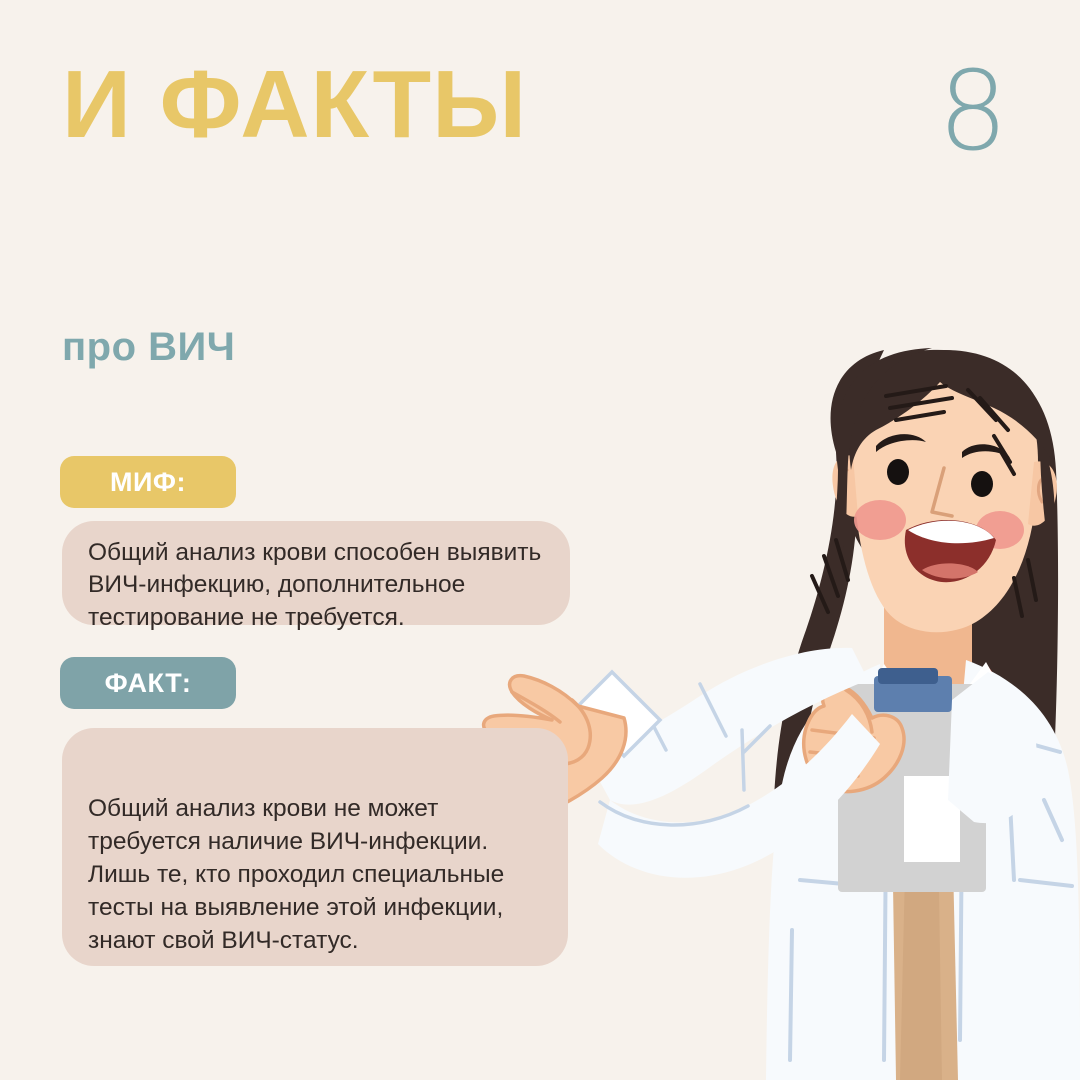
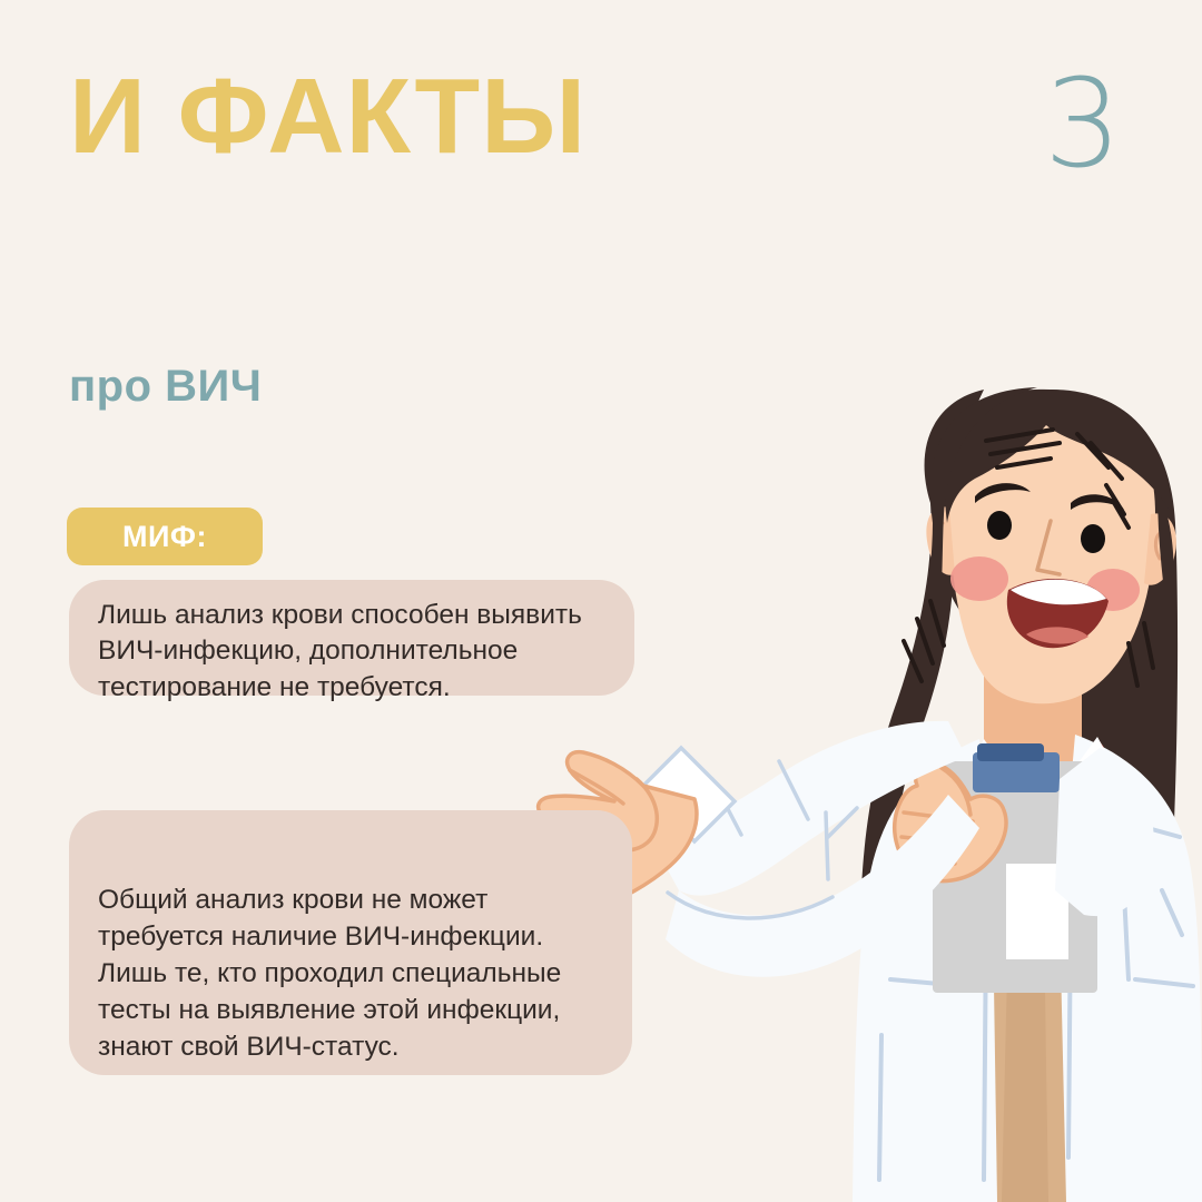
  И ФАКТЫ
  про ВИЧ
- 8
+ 3
  МИФ:
- Общий анализ крови способен выявить ВИЧ-инфекцию, дополнительное тестирование не требуется.
+ Лишь анализ крови способен выявить ВИЧ-инфекцию, дополнительное тестирование не требуется.
- ФАКТ:
  Общий анализ крови не может требуется наличие ВИЧ-инфекции. Лишь те, кто проходил специальные тесты на выявление этой инфекции, знают свой ВИЧ-статус.
